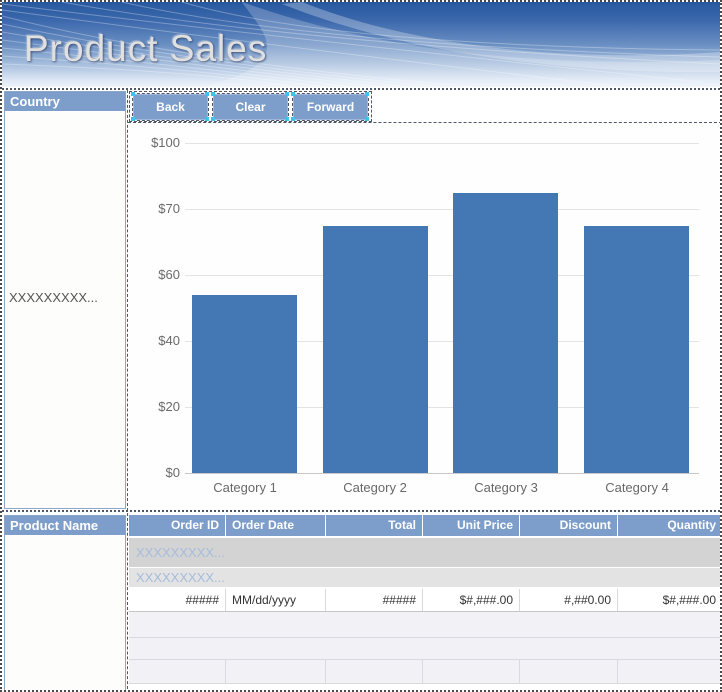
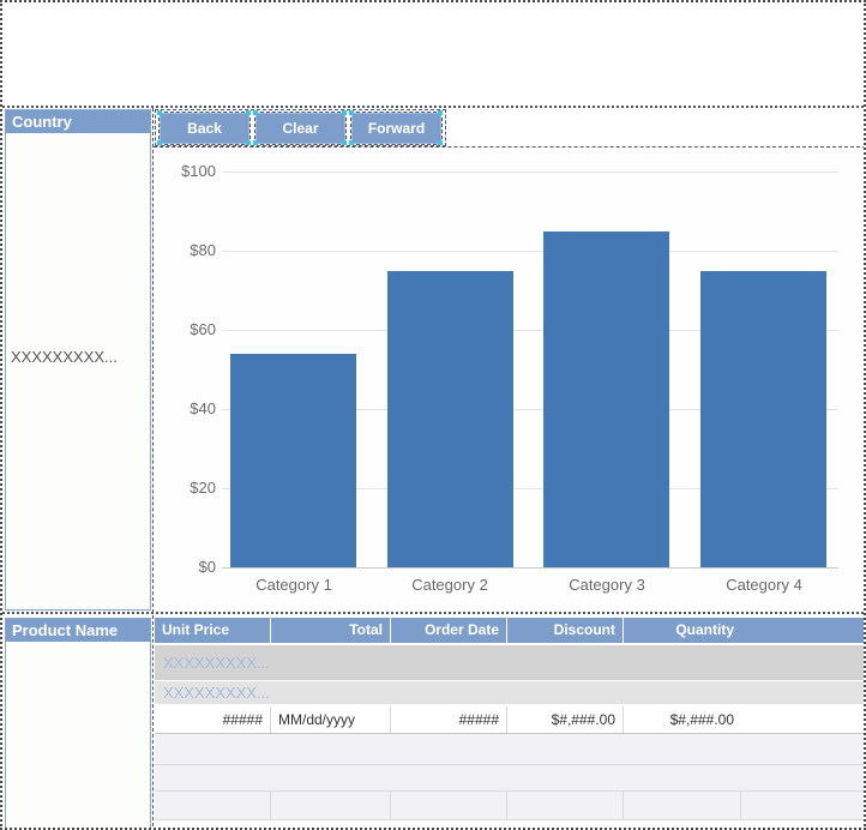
- Product Sales
  Country
  XXXXXXXXX...
  Back
  Clear
  Forward
  $100
- $70
+ $80
  $60
  $40
  $20
  $0
  Category 1
  Category 2
  Category 3
  Category 4
  Product Name
- Order ID
- Order Date
+ Unit Price
  Total
- Unit Price
+ Order Date
  Discount
  Quantity
  XXXXXXXXX...
  XXXXXXXXX...
  #####
  MM/dd/yyyy
  #####
  $#,###.00
- #,##0.00
  $#,###.00
